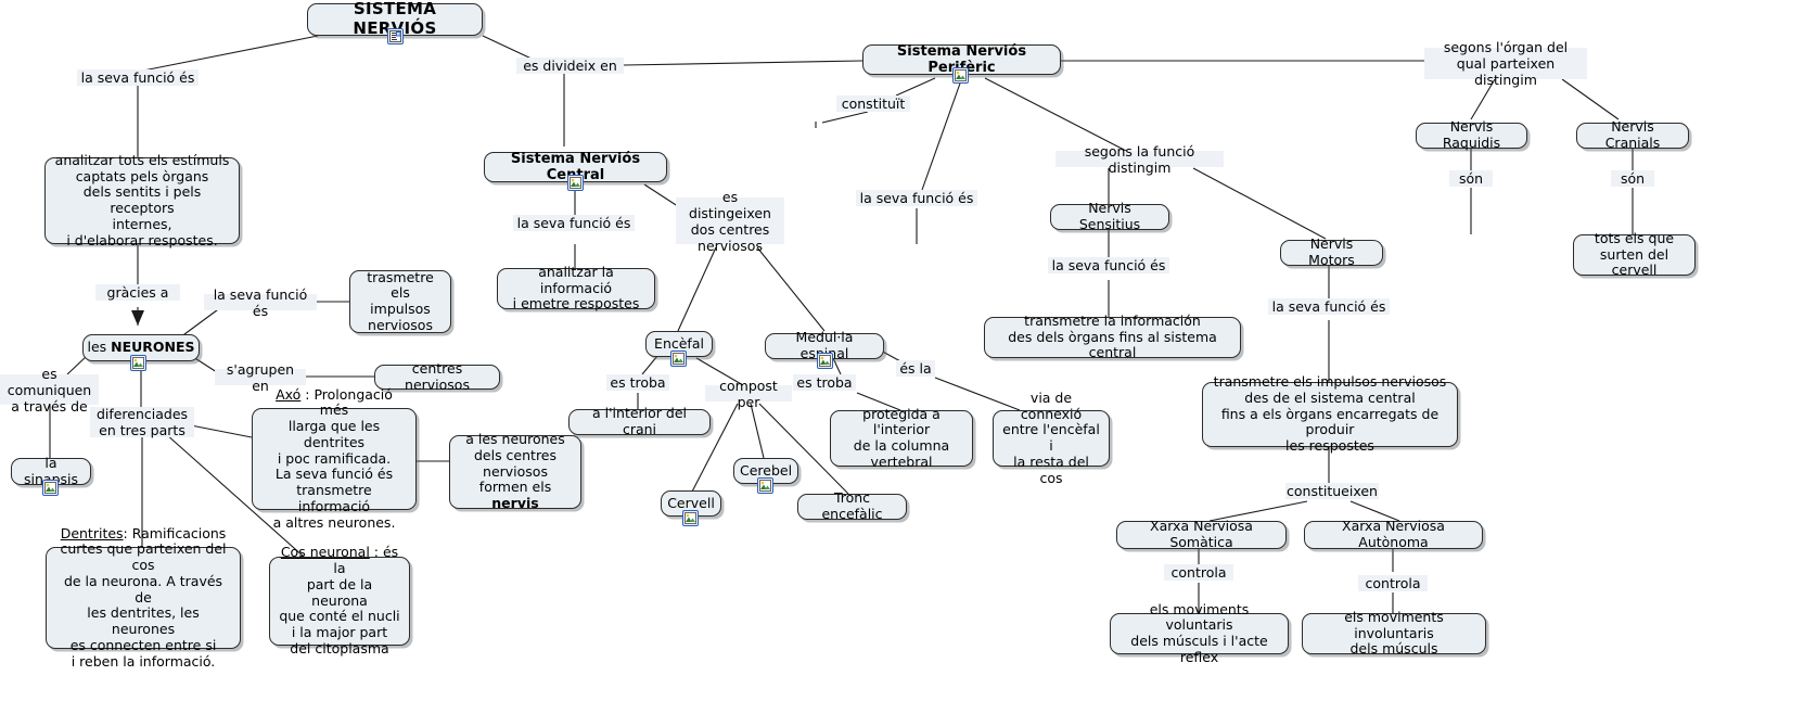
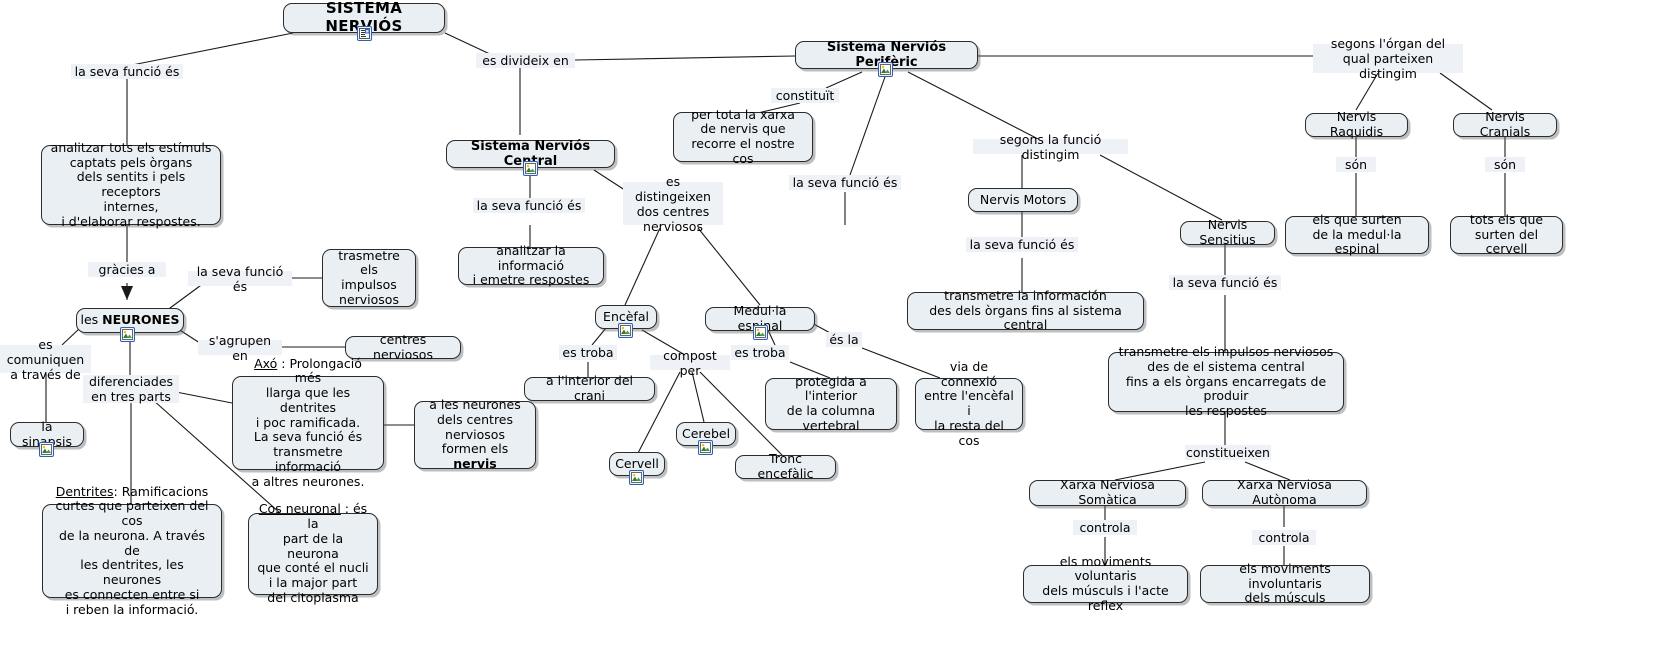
  SISTEMA NERIÓS
  la seva funció és
  analitzar tots els estímuls
  captats pels òrgans
  dels sentits i pels receptors
  internes,
  i d'elaborar respostes.
  gràcies a
  les NEURONES
  la seva funció és
  trasmetre
  els impulsos
  nerviosos
  s'agrupen en
  centres nerviosos
  es comuniquen
  a través de
  la sinapsis
  diferenciades
  en tres parts
  Axó : Prolongació més
  llarga que les dentrites
  i poc ramificada.
  La seva funció és
  transmetre informació
  a altres neurones.
  a les neurones
  dels centres
  nerviosos
  formen els nervis
  Dentrites: Ramificacions
  curtes que parteixen del cos
  de la neurona. A través de
  les dentrites, les neurones
  es connecten entre si
  i reben la informació.
  Cos neuronal : és la
  part de la neurona
  que conté el nucli
  i la major part
  del citoplasma
  es divideix en
  Sistema Nerviós Ceral
  la seva funció és
  analitzar la informació
  i emetre respostes
  es distingeixen
  dos centres
  nerviosos
  Encèfal
  es troba
  a l'interior del crani
  compost per
  Cervell
  Cerebel
  Tronc encefàlic
  Medul·la esal
  es troba
  és la
  protegida a l'interior
  de la columna
  vertebral
  via de connexió
  entre l'encèfal i
  la resta del cos
  Sistema Nerviós Perèric
  constituït
+ per tota la xarxa
+ de nervis que
+ recorre el nostre cos
  la seva funció és
  segons la funció distingim
- Nervis Sensitius
+ Nervis Motors
  la seva funció és
  transmetre la información
  des dels òrgans fins al sistema central
- Nervis Motors
+ Nervis Sensitius
  la seva funció és
  transmetre els impulsos nerviosos
  des de el sistema central
  fins a els òrgans encarregats de produir
  les respostes
  constitueixen
  Xarxa Nerviosa Somàtica
  Xarxa Nerviosa Autònoma
  controla
  controla
  els moviments voluntaris
  dels músculs i l'acte reflex
  els moviments involuntaris
  dels músculs
  segons l'órgan del
  qual parteixen distingim
  Nervis Raquidis
  Nervis Cranials
  són
  són
+ els que surten
+ de la medul·la espinal
  tots els que
  surten del cervell
